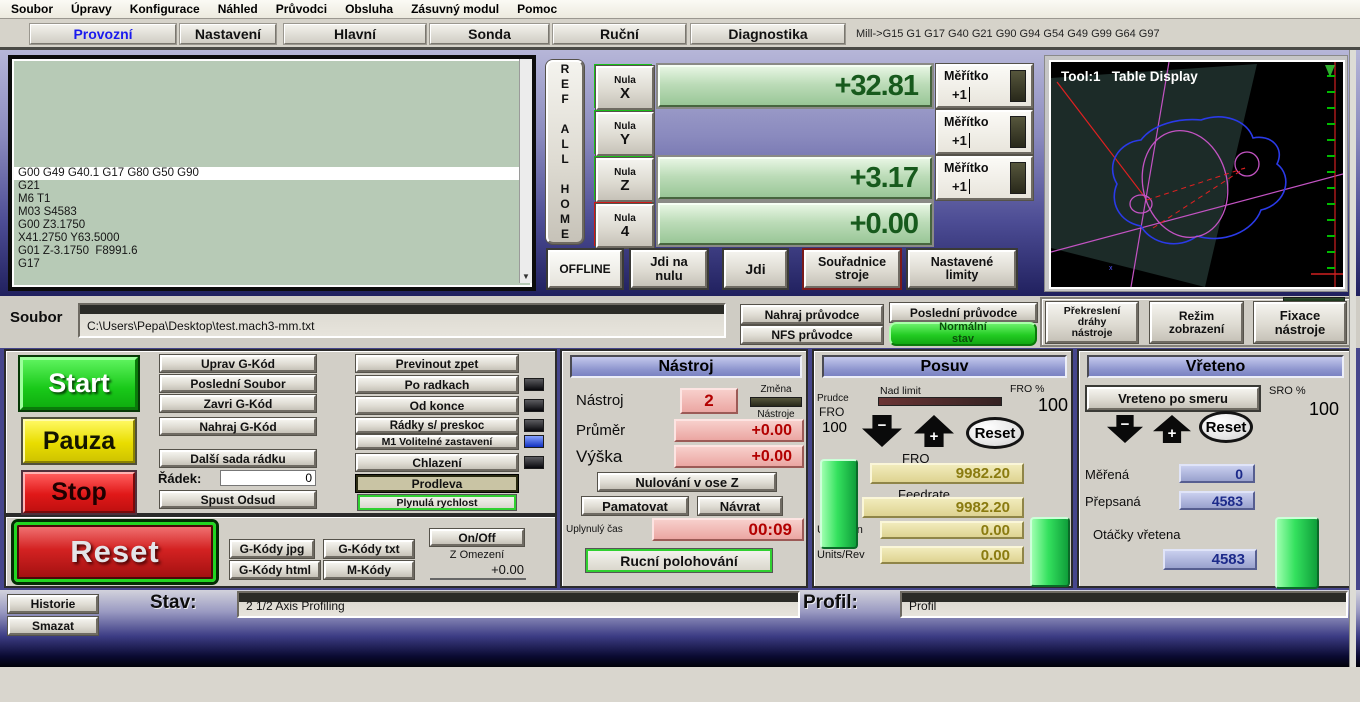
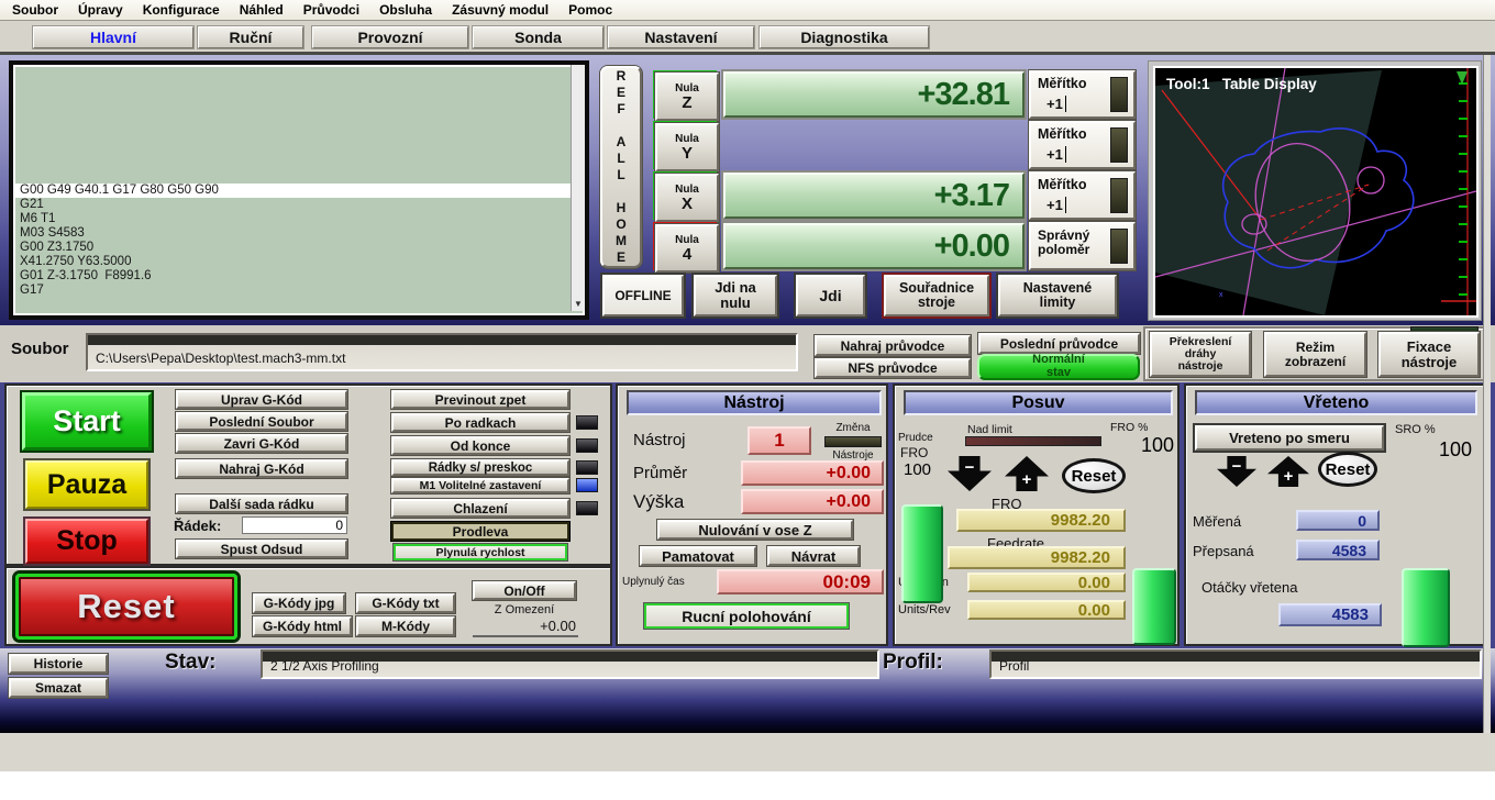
  Soubor
  Úpravy
  Konfigurace
  Náhled
  Průvodci
  Obsluha
  Zásuvný modul
  Pomoc
- Provozní
+ Hlavní
- Nastavení
+ Ruční
- Hlavní
+ Provozní
  Sonda
- Ruční
+ Nastavení
  Diagnostika
- Mill->G15 G1 G17 G40 G21 G90 G94 G54 G49 G99 G64 G97
  G00 G49 G40.1 G17 G80 G50 G90
  G21
  M6 T1
  M03 S4583
  G00 Z3.1750
  X41.2750 Y63.5000
  G01 Z-3.1750 F8991.6
  G17
  ▼
  R
  E
  F
  A
  L
  L
  H
  O
  M
  E
  Nula
- X
+ Z
  +32.81
  Měřítko
  +1
  Nula
  Y
  Měřítko
  +1
  Nula
- Z
+ X
  +3.17
  Měřítko
  +1
  Nula
  4
  +0.00
+ Správný
+ poloměr
  OFFLINE
  Jdi na
  nulu
  Jdi
  Souřadnice
  stroje
  Nastavené
  limity
  Tool:1 Table Display
  Soubor
  C:\Users\Pepa\Desktop\test.mach3-mm.txt
  Nahraj průvodce
  Poslední průvodce
  NFS průvodce
  Normální
  stav
  Překreslení
  dráhy
  nástroje
  Režim
  zobrazení
  Fixace
  nástroje
  Start
  Pauza
  Stop
  Uprav G-Kód
  Poslední Soubor
  Zavri G-Kód
  Nahraj G-Kód
  Další sada rádku
  Řádek:
  0
  Spust Odsud
  Previnout zpet
  Po radkach
  Od konce
  Rádky s/ preskoc
  M1 Volitelné zastavení
  Chlazení
  Prodleva
  Plynulá rychlost
  Reset
  G-Kódy jpg
  G-Kódy txt
  G-Kódy html
  M-Kódy
  On/Off
  Z Omezení
  +0.00
  Nástroj
  Nástroj
- 2
+ 1
  Změna
  Nástroje
  Průměr
  +0.00
  Výška
  +0.00
  Nulování v ose Z
  Pamatovat
  Návrat
  Uplynulý čas
  00:09
  Rucní polohování
  Posuv
  Nad limit
  FRO %
  100
  Prudce
  FRO
  100
  −
  +
  Reset
  FRO
  9982.20
  Feedrate
  9982.20
  0.00
  Units/Rev
  0.00
  Vřeteno
  Vreteno po smeru
  SRO %
  100
  −
  +
  Reset
  Měřená
  0
  Přepsaná
  4583
  Otáčky vřetena
  4583
  Historie
  Smazat
  Stav:
  2 1/2 Axis Profiling
  Profil:
  Profil
